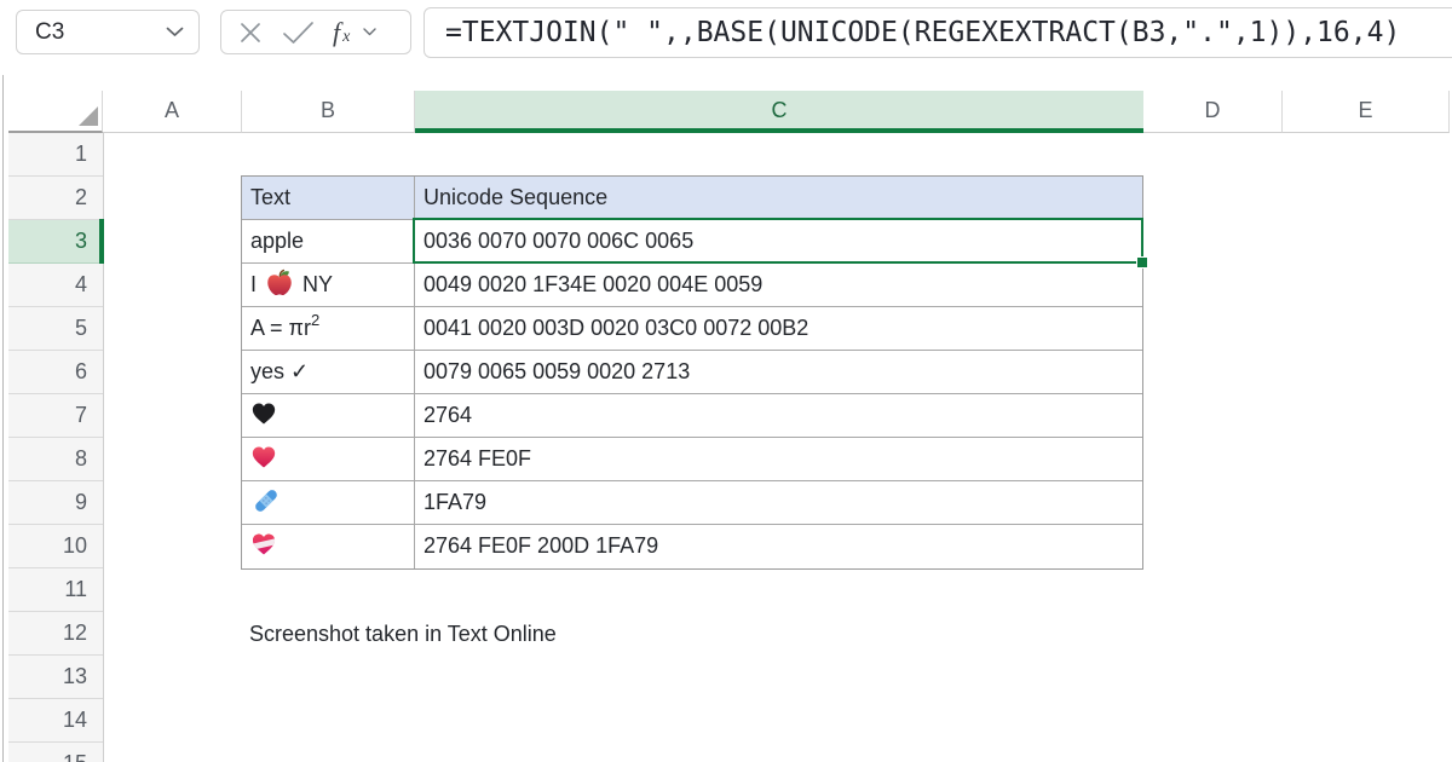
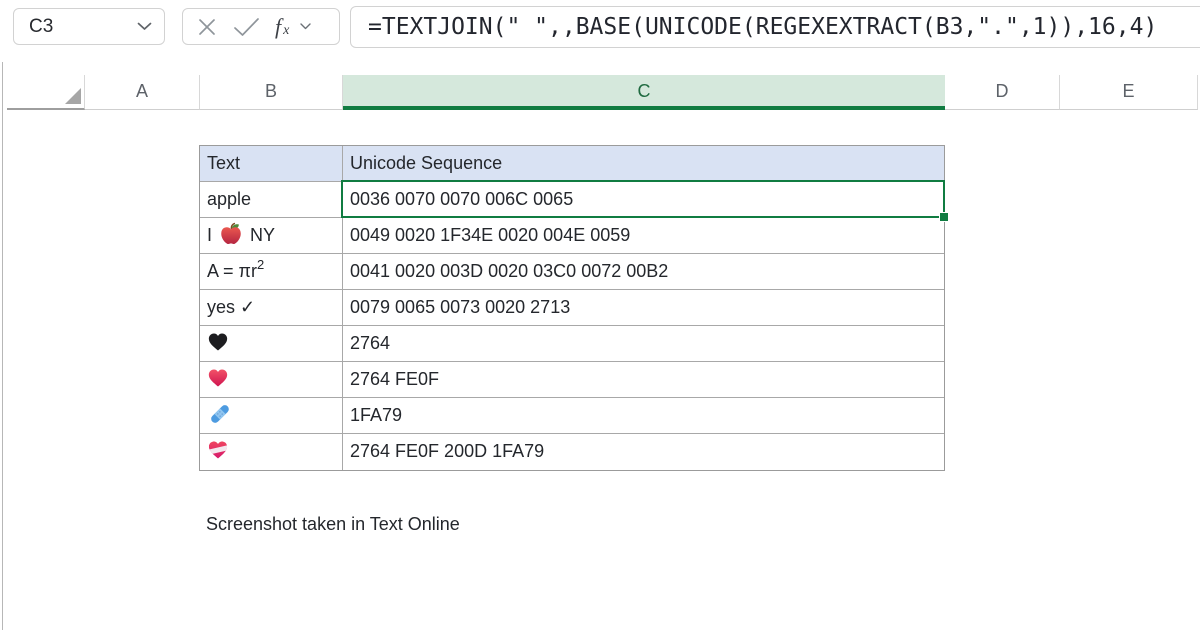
  C3
  f
  x
  =TEXTJOIN(" ",,BASE(UNICODE(REGEXEXTRACT(B3,".",1)),16,4)
  A
  B
  C
  D
  E
- 1
- 2
- 3
- 4
- 5
- 6
- 7
- 8
- 9
- 10
- 11
- 12
- 13
- 14
  Text
  Unicode Sequence
  apple
  0036 0070 0070 006C 0065
  I NY
  0049 0020 1F34E 0020 004E 0059
  A = πr2
  0041 0020 003D 0020 03C0 0072 00B2
  yes ✓
- 0079 0065 0059 0020 2713
+ 0079 0065 0073 0020 2713
  2764
  2764 FE0F
  1FA79
  2764 FE0F 200D 1FA79
  Screenshot taken in Text Online
